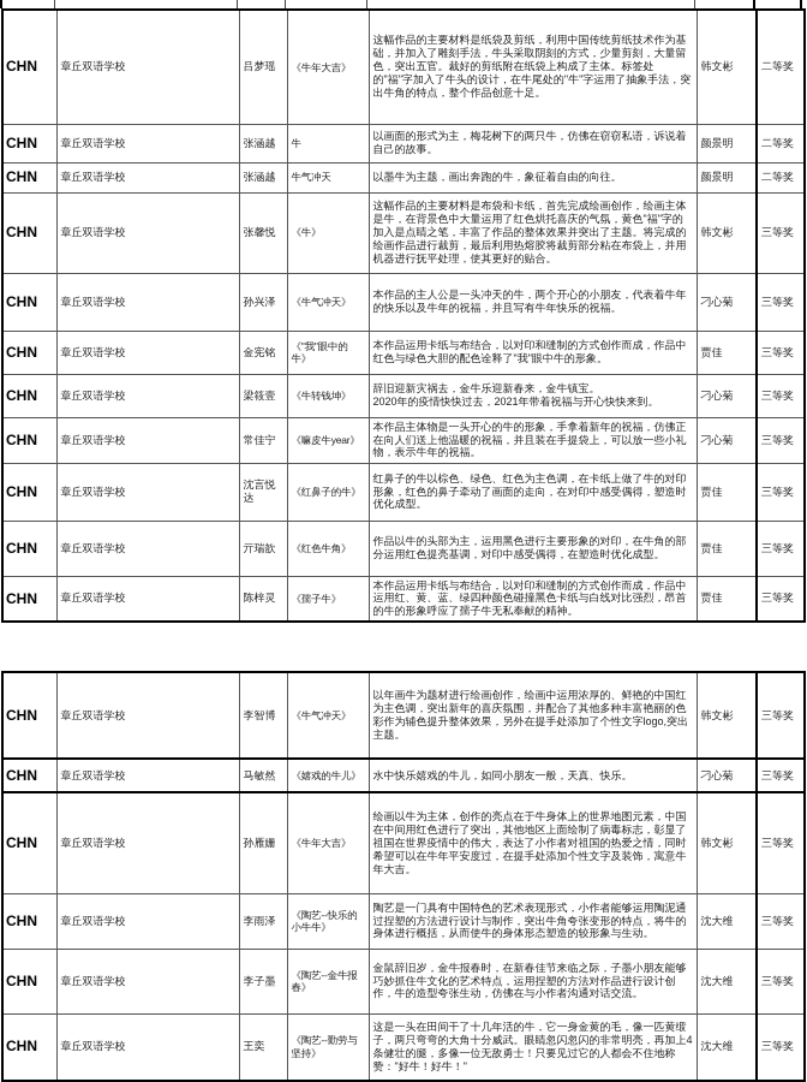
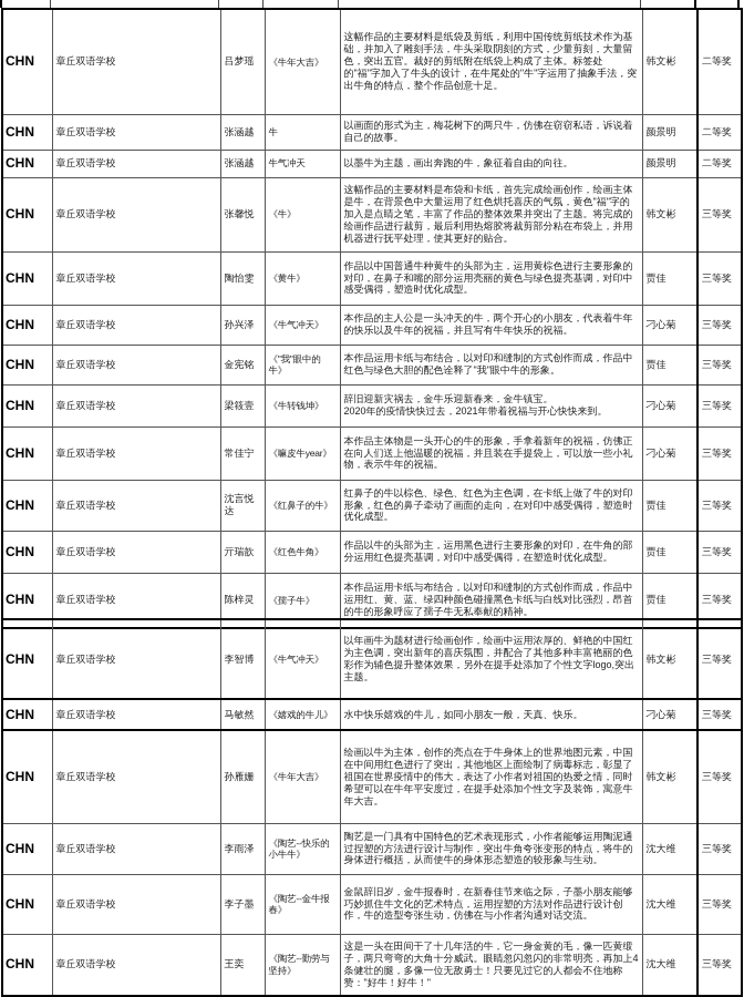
  CHN	章丘双语学校	吕梦瑶	《牛年大吉》	这幅作品的主要材料是纸袋及剪纸，利用中国传统剪纸技术作为基础，并加入了雕刻手法，牛头采取阴刻的方式，少量剪刻，大量留色，突出五官。裁好的剪纸附在纸袋上构成了主体。标签处的"福"字加入了牛头的设计，在牛尾处的"牛"字运用了抽象手法，突出牛角的特点，整个作品创意十足。	韩文彬	二等奖
  CHN	章丘双语学校	张涵越	牛	以画面的形式为主，梅花树下的两只牛，仿佛在窃窃私语，诉说着自己的故事。	颜景明	二等奖
  CHN	章丘双语学校	张涵越	牛气冲天	以墨牛为主题，画出奔跑的牛，象征着自由的向往。	颜景明	二等奖
  CHN	章丘双语学校	张馨悦	《牛》	这幅作品的主要材料是布袋和卡纸，首先完成绘画创作，绘画主体是牛，在背景色中大量运用了红色烘托喜庆的气氛，黄色"福"字的加入是点睛之笔，丰富了作品的整体效果并突出了主题。将完成的绘画作品进行裁剪，最后利用热熔胶将裁剪部分粘在布袋上，并用机器进行抚平处理，使其更好的贴合。	韩文彬	三等奖
+ CHN	章丘双语学校	陶怡雯	《黄牛》	作品以中国普通牛种黄牛的头部为主，运用黄棕色进行主要形象的对印，在鼻子和嘴的部分运用亮丽的黄色与绿色提亮基调，对印中感受偶得，塑造时优化成型。	贾佳	三等奖
  CHN	章丘双语学校	孙兴泽	《牛气冲天》	本作品的主人公是一头冲天的牛，两个开心的小朋友，代表着牛年的快乐以及牛年的祝福，并且写有牛年快乐的祝福。	刁心菊	三等奖
  CHN	章丘双语学校	金宪铭	《"我"眼中的牛》	本作品运用卡纸与布结合，以对印和缝制的方式创作而成，作品中红色与绿色大胆的配色诠释了"我"眼中牛的形象。	贾佳	三等奖
  CHN	章丘双语学校	梁筱壹	《牛转钱坤》	辞旧迎新灾祸去，金牛乐迎新春来，金牛镇宝。 2020年的疫情快快过去，2021年带着祝福与开心快快来到。	刁心菊	三等奖
  CHN	章丘双语学校	常佳宁	《嘛皮牛year》	本作品主体物是一头开心的牛的形象，手拿着新年的祝福，仿佛正在向人们送上他温暖的祝福，并且装在手提袋上，可以放一些小礼物，表示牛年的祝福。	刁心菊	三等奖
  CHN	章丘双语学校	沈言悦达	《红鼻子的牛》	红鼻子的牛以棕色、绿色、红色为主色调，在卡纸上做了牛的对印形象，红色的鼻子牵动了画面的走向，在对印中感受偶得，塑造时优化成型。	贾佳	三等奖
  CHN	章丘双语学校	亓瑞歆	《红色牛角》	作品以牛的头部为主，运用黑色进行主要形象的对印，在牛角的部分运用红色提亮基调，对印中感受偶得，在塑造时优化成型。	贾佳	三等奖
  CHN	章丘双语学校	陈梓灵	《孺子牛》	本作品运用卡纸与布结合，以对印和缝制的方式创作而成，作品中运用红、黄、蓝、绿四种颜色碰撞黑色卡纸与白线对比强烈，昂首的牛的形象呼应了孺子牛无私奉献的精神。	贾佳	三等奖
  CHN	章丘双语学校	李智博	《牛气冲天》	以年画牛为题材进行绘画创作，绘画中运用浓厚的、鲜艳的中国红为主色调，突出新年的喜庆氛围，并配合了其他多种丰富艳丽的色彩作为辅色提升整体效果，另外在提手处添加了个性文字logo,突出主题。	韩文彬	三等奖
  CHN	章丘双语学校	马敏然	《嬉戏的牛儿》	水中快乐嬉戏的牛儿，如同小朋友一般，天真、快乐。	刁心菊	三等奖
  CHN	章丘双语学校	孙雁姗	《牛年大吉》	绘画以牛为主体，创作的亮点在于牛身体上的世界地图元素，中国在中间用红色进行了突出，其他地区上面绘制了病毒标志，彰显了祖国在世界疫情中的伟大，表达了小作者对祖国的热爱之情，同时希望可以在牛年平安度过，在提手处添加个性文字及装饰，寓意牛年大吉。	韩文彬	三等奖
  CHN	章丘双语学校	李雨泽	《陶艺--快乐的小牛牛》	陶艺是一门具有中国特色的艺术表现形式，小作者能够运用陶泥通过捏塑的方法进行设计与制作，突出牛角夸张变形的特点，将牛的身体进行概括，从而使牛的身体形态塑造的较形象与生动。	沈大维	三等奖
  CHN	章丘双语学校	李子墨	《陶艺--金牛报春》	金鼠辞旧岁，金牛报春时，在新春佳节来临之际，子墨小朋友能够巧妙抓住牛文化的艺术特点，运用捏塑的方法对作品进行设计创作，牛的造型夸张生动，仿佛在与小作者沟通对话交流。	沈大维	三等奖
  CHN	章丘双语学校	王奕	《陶艺--勤劳与坚持》	这是一头在田间干了十几年活的牛，它一身金黄的毛，像一匹黄缎子，两只弯弯的大角十分威武。眼睛忽闪忽闪的非常明亮，再加上4条健壮的腿，多像一位无敌勇士！只要见过它的人都会不住地称赞："好牛！好牛！"	沈大维	三等奖
